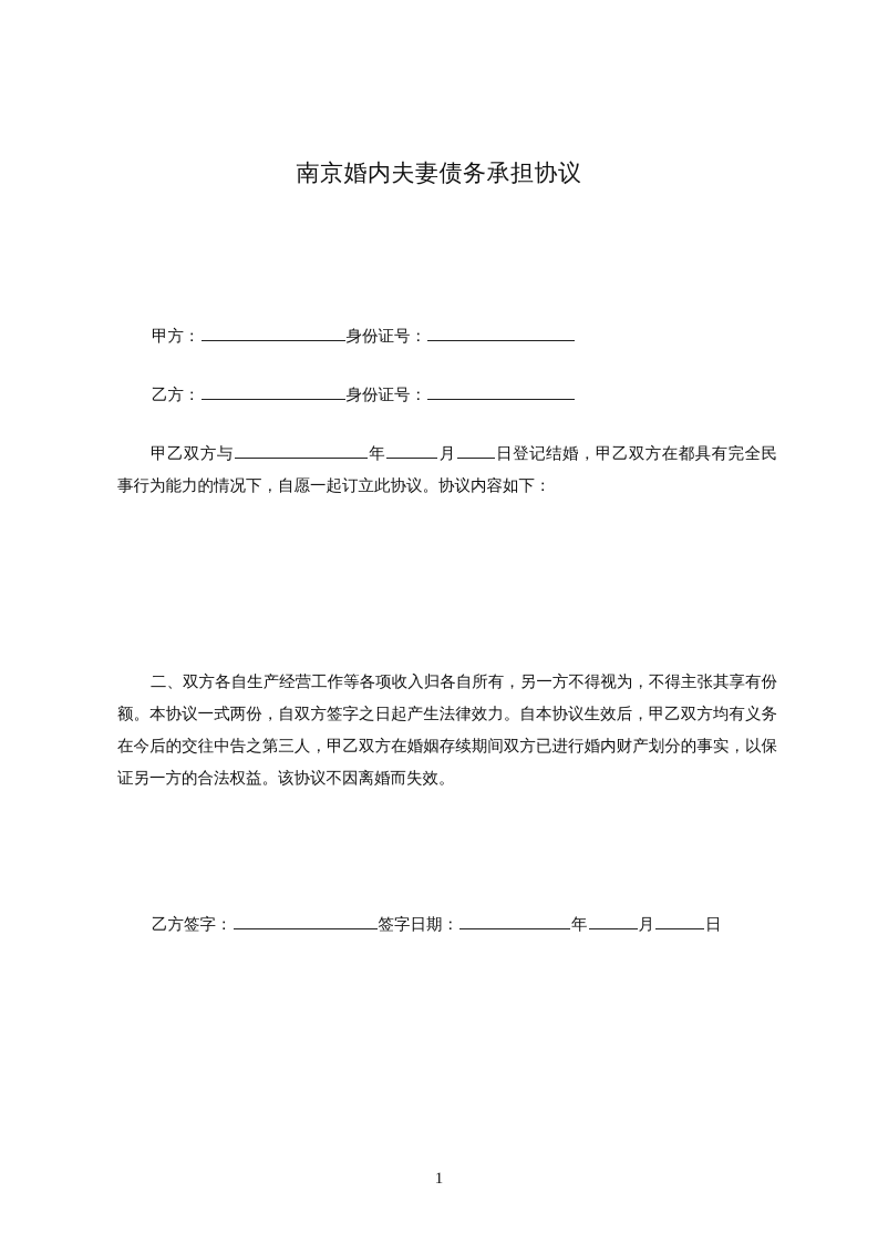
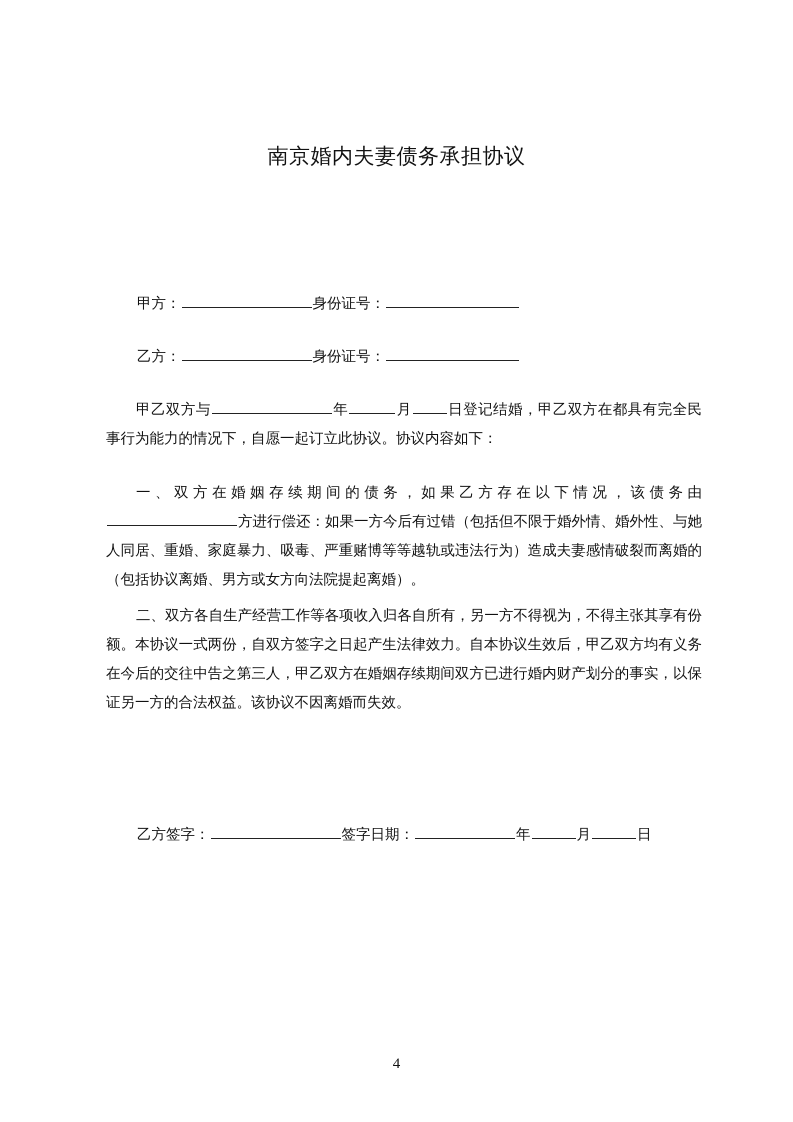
  南京婚内夫妻债务承担协议
  甲方： 身份证号：
  乙方： 身份证号：
  甲乙双方与 年 月 日登记结婚，甲乙双方在都具有完全民事行为能力的情况下，自愿一起订立此协议。协议内容如下：
+ 一、双方在婚姻存续期间的债务，如果乙方存在以下情况，该债务由方进行偿还：如果一方今后有过错（包括但不限于婚外情、婚外性、与她人同居、重婚、家庭暴力、吸毒、严重赌博等等越轨或违法行为）造成夫妻感情破裂而离婚的（包括协议离婚、男方或女方向法院提起离婚）。
  二、双方各自生产经营工作等各项收入归各自所有，另一方不得视为，不得主张其享有份额。本协议一式两份，自双方签字之日起产生法律效力。自本协议生效后，甲乙双方均有义务在今后的交往中告之第三人，甲乙双方在婚姻存续期间双方已进行婚内财产划分的事实，以保证另一方的合法权益。该协议不因离婚而失效。
  乙方签字： 签字日期： 年 月 日
- 1
+ 4
